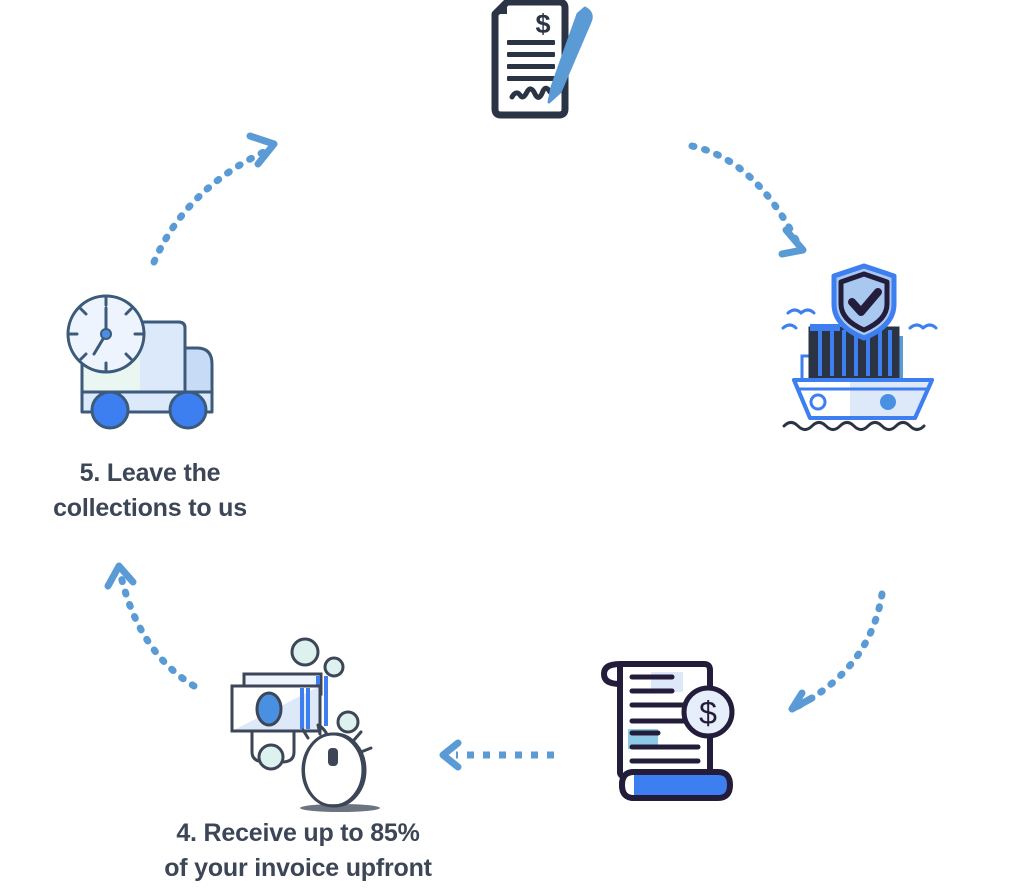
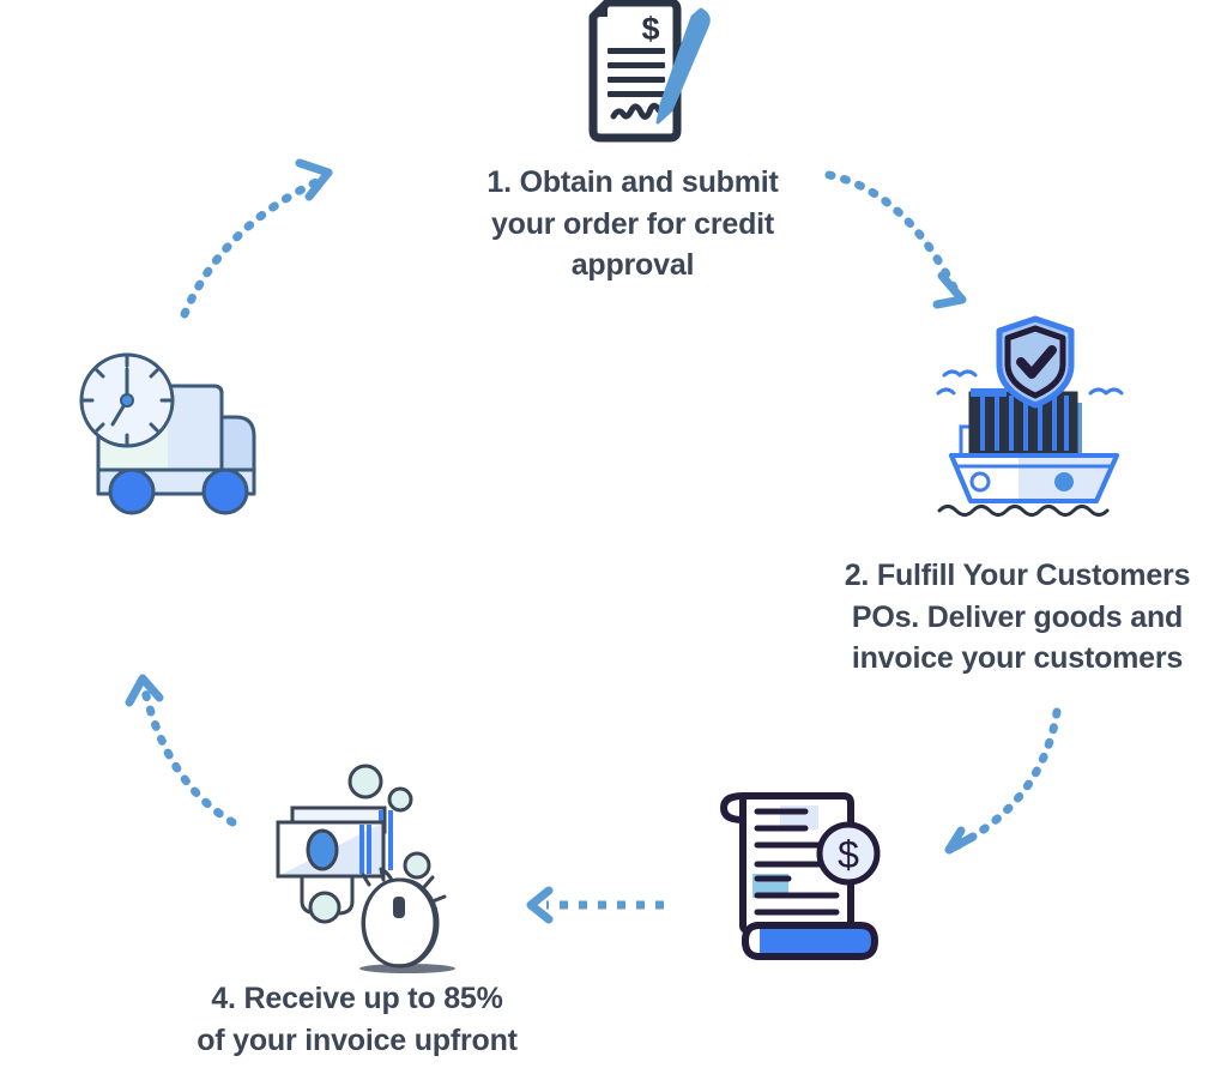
  $
+ 1. Obtain and submit
+ your order for credit
+ approval
+ 2. Fulfill Your Customers
+ POs. Deliver goods and
+ invoice your customers
  $
  4. Receive up to 85%
  of your invoice upfront
- 5. Leave the
- collections to us
